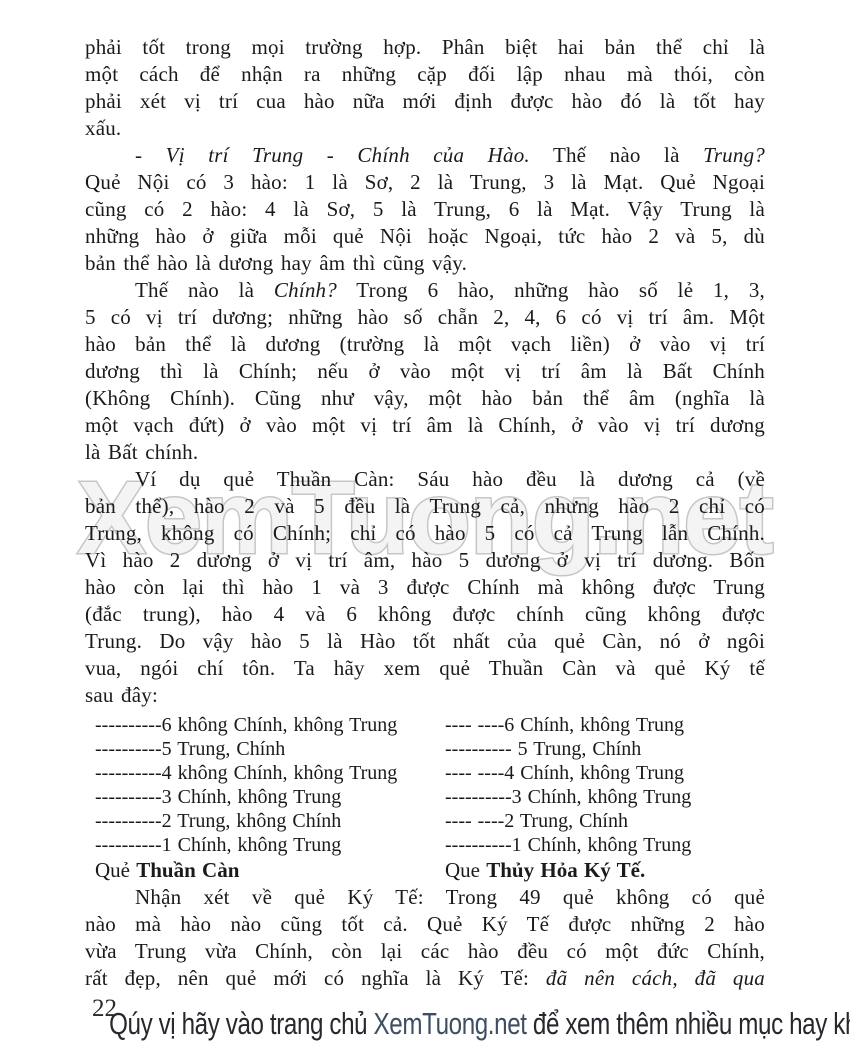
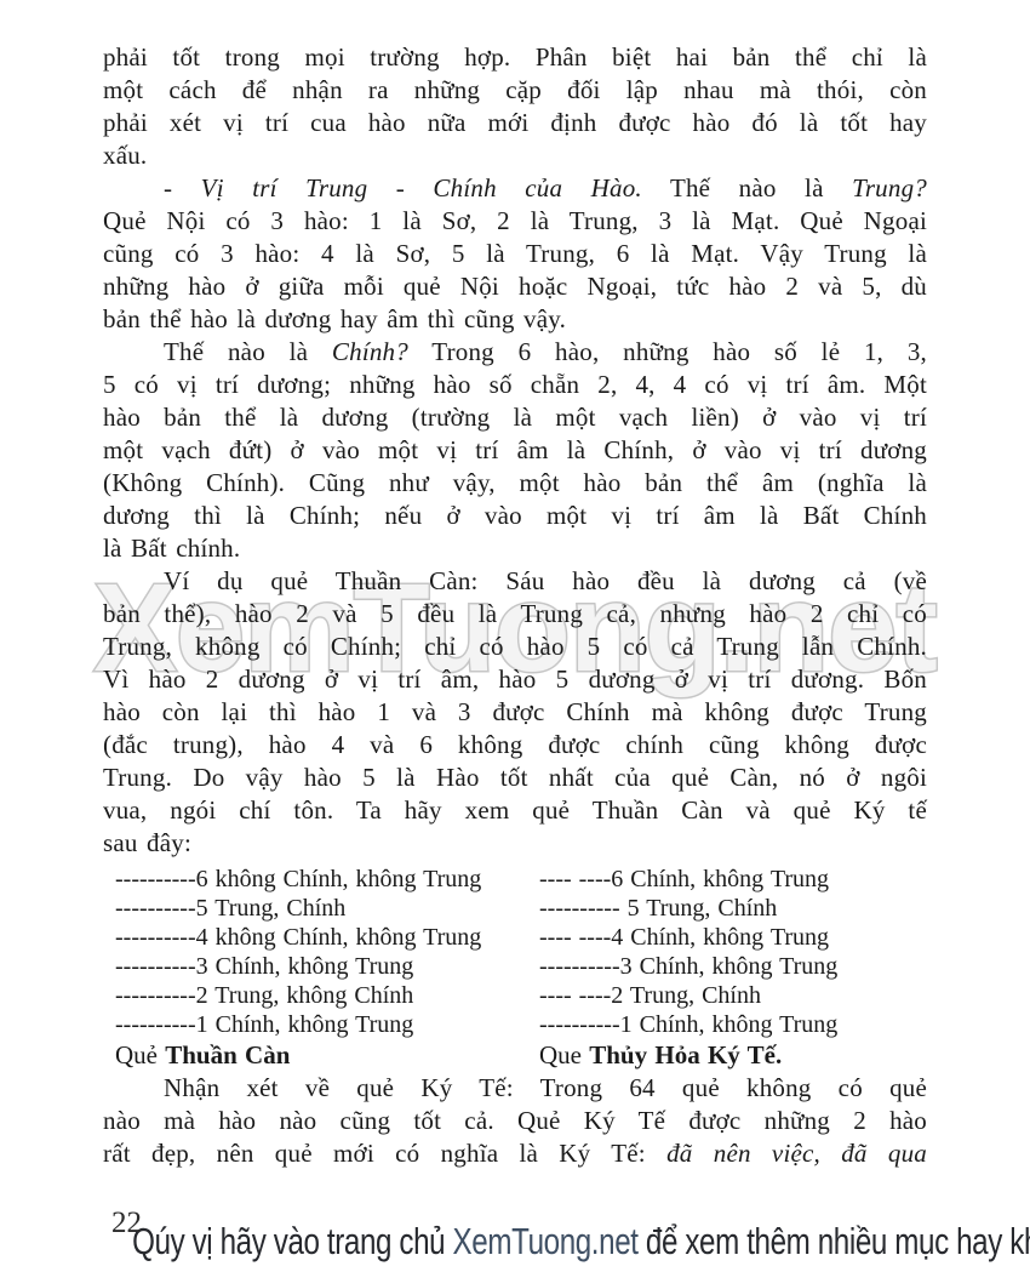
  XemTuong.net
  phải tốt trong mọi trường hợp. Phân biệt hai bản thể chỉ là
  một cách để nhận ra những cặp đối lập nhau mà thói, còn
  phải xét vị trí cua hào nữa mới định được hào đó là tốt hay
  xấu.
  - Vị trí Trung - Chính của Hào. Thế nào là Trung?
  Quẻ Nội có 3 hào: 1 là Sơ, 2 là Trung, 3 là Mạt. Quẻ Ngoại
- cũng có 2 hào: 4 là Sơ, 5 là Trung, 6 là Mạt. Vậy Trung là
+ cũng có 3 hào: 4 là Sơ, 5 là Trung, 6 là Mạt. Vậy Trung là
  những hào ở giữa mỗi quẻ Nội hoặc Ngoại, tức hào 2 và 5, dù
  bản thể hào là dương hay âm thì cũng vậy.
  Thế nào là Chính? Trong 6 hào, những hào số lẻ 1, 3,
- 5 có vị trí dương; những hào số chẵn 2, 4, 6 có vị trí âm. Một
+ 5 có vị trí dương; những hào số chẵn 2, 4, 4 có vị trí âm. Một
  hào bản thể là dương (trường là một vạch liền) ở vào vị trí
- dương thì là Chính; nếu ở vào một vị trí âm là Bất Chính
+ một vạch đứt) ở vào một vị trí âm là Chính, ở vào vị trí dương
  (Không Chính). Cũng như vậy, một hào bản thể âm (nghĩa là
- một vạch đứt) ở vào một vị trí âm là Chính, ở vào vị trí dương
+ dương thì là Chính; nếu ở vào một vị trí âm là Bất Chính
  là Bất chính.
  Ví dụ quẻ Thuần Càn: Sáu hào đều là dương cả (về
  bản thể), hào 2 và 5 đều là Trung cả, nhưng hào 2 chỉ có
  Trung, không có Chính; chỉ có hào 5 có cả Trung lẫn Chính.
  Vì hào 2 dương ở vị trí âm, hào 5 dương ở vị trí dương. Bốn
  hào còn lại thì hào 1 và 3 được Chính mà không được Trung
  (đắc trung), hào 4 và 6 không được chính cũng không được
  Trung. Do vậy hào 5 là Hào tốt nhất của quẻ Càn, nó ở ngôi
  vua, ngói chí tôn. Ta hãy xem quẻ Thuần Càn và quẻ Ký tế
  sau đây:
  ----------6 không Chính, không Trung
  ----------5 Trung, Chính
  ----------4 không Chính, không Trung
  ----------3 Chính, không Trung
  ----------2 Trung, không Chính
  ----------1 Chính, không Trung
  Quẻ Thuần Càn
  ---- ----6 Chính, không Trung
  ---------- 5 Trung, Chính
  ---- ----4 Chính, không Trung
  ----------3 Chính, không Trung
  ---- ----2 Trung, Chính
  ----------1 Chính, không Trung
  Que Thủy Hỏa Ký Tế.
- Nhận xét về quẻ Ký Tế: Trong 49 quẻ không có quẻ
+ Nhận xét về quẻ Ký Tế: Trong 64 quẻ không có quẻ
  nào mà hào nào cũng tốt cả. Quẻ Ký Tế được những 2 hào
- vừa Trung vừa Chính, còn lại các hào đều có một đức Chính,
- rất đẹp, nên quẻ mới có nghĩa là Ký Tế: đã nên cách, đã qua
+ rất đẹp, nên quẻ mới có nghĩa là Ký Tế: đã nên việc, đã qua
  22
  Qúy vị hãy vào trang chủ XemTuong.net để xem thêm nhiều mục hay k
